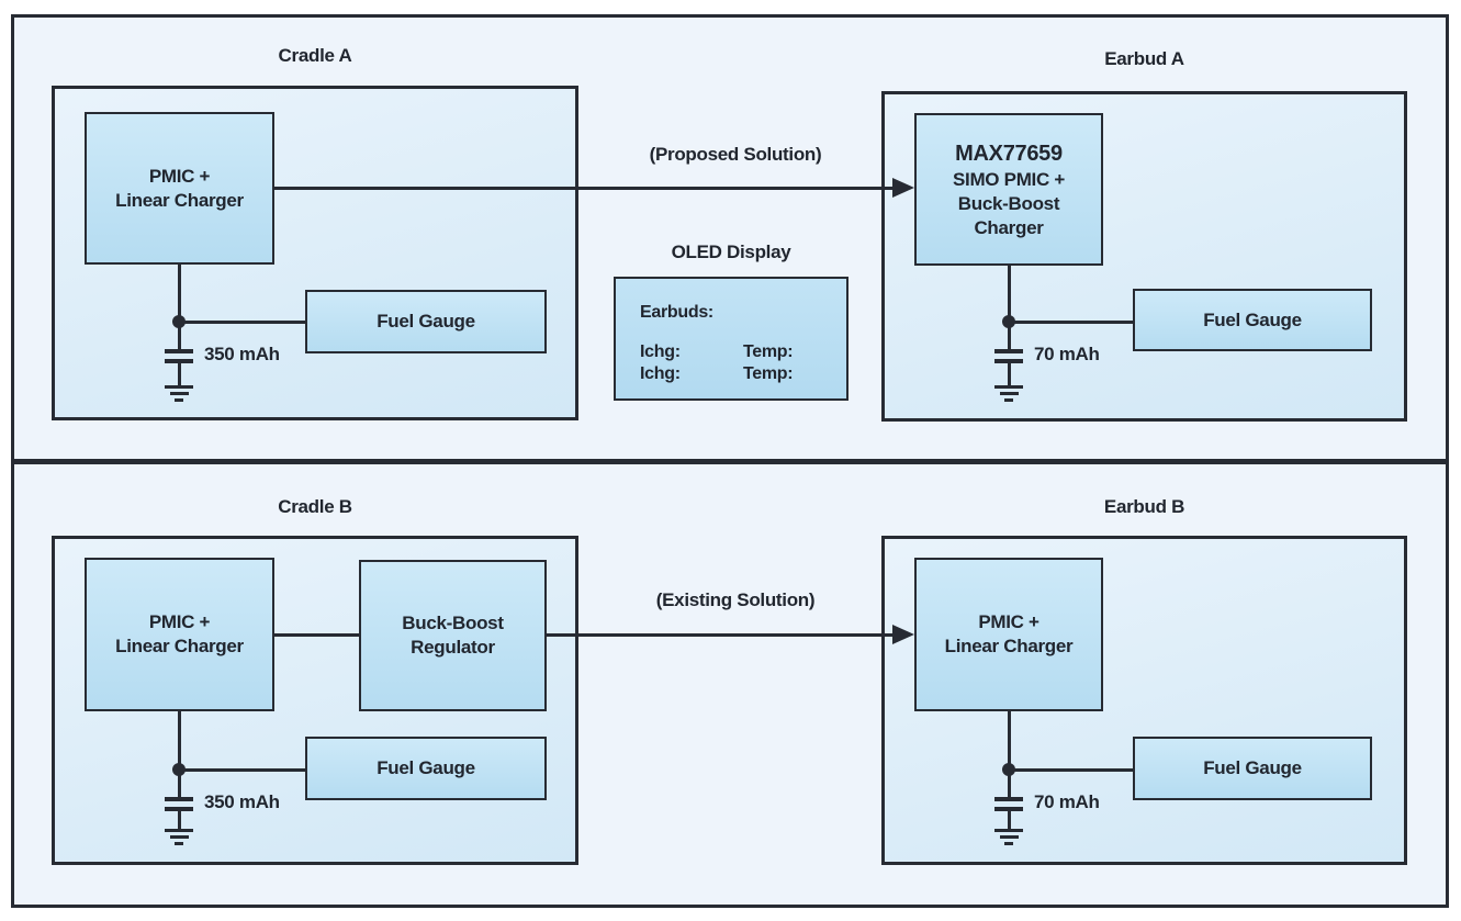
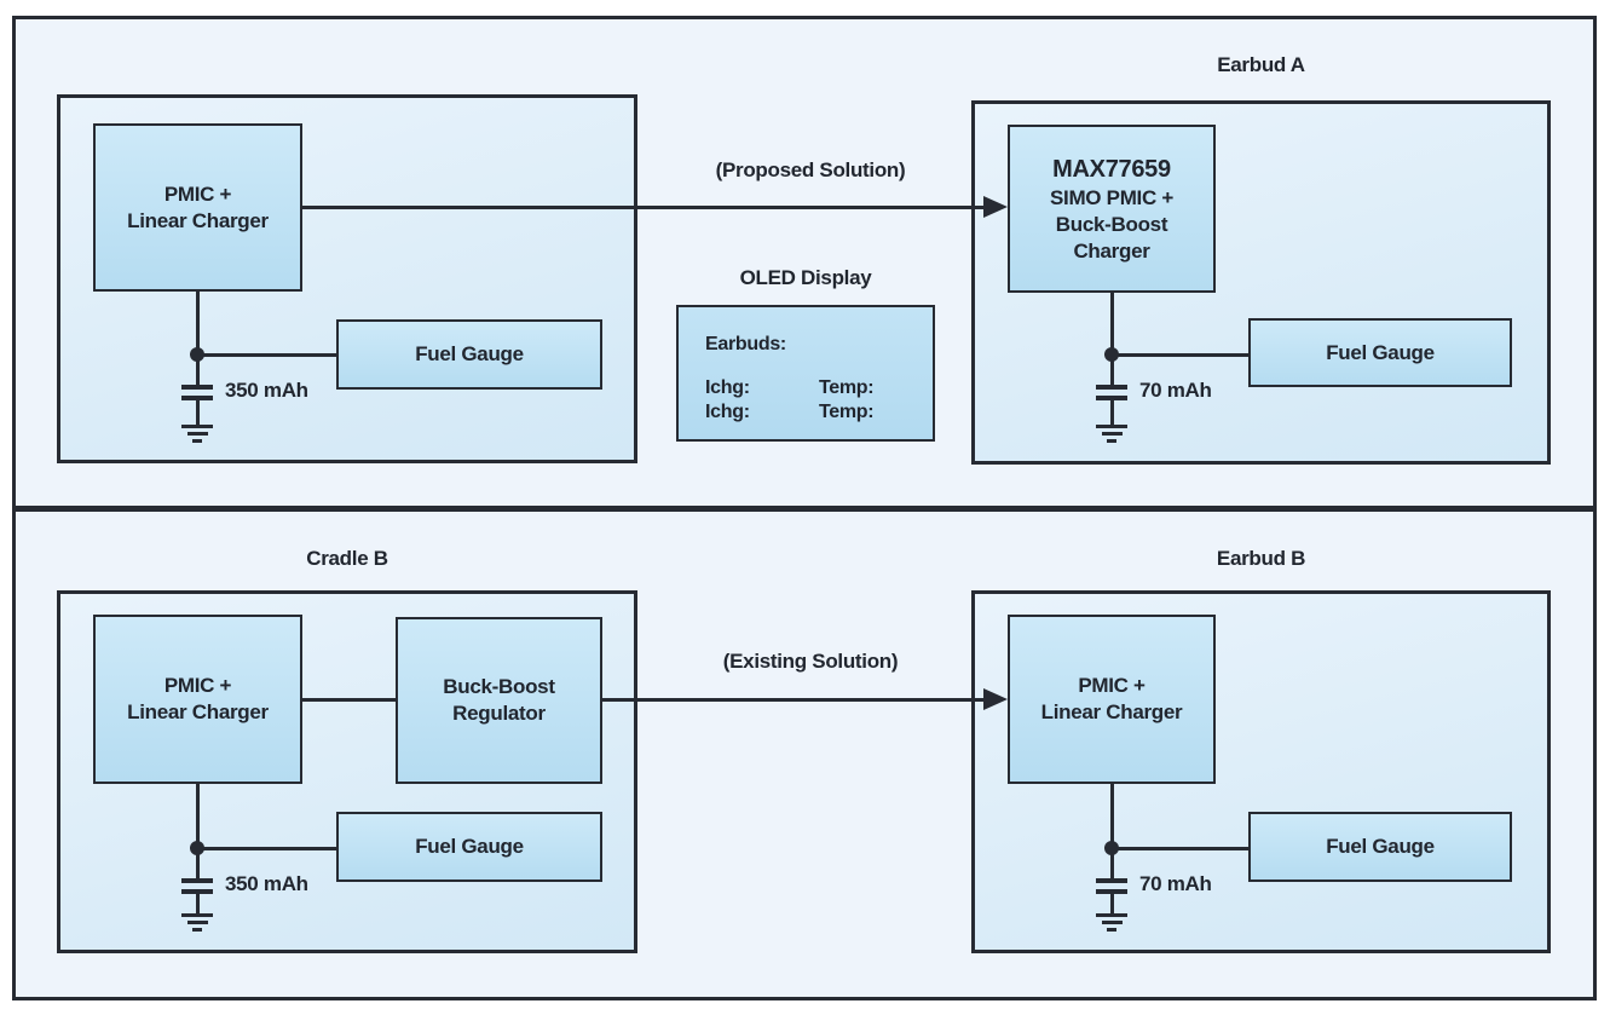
- Cradle A
  Earbud A
  (Proposed Solution)
  PMIC +
  Linear Charger
  Fuel Gauge
  350 mAh
  OLED Display
  Earbuds:
  Ichg:
  Temp:
  Ichg:
  Temp:
  MAX77659
  SIMO PMIC +
  Buck-Boost
  Charger
  Fuel Gauge
  70 mAh
  Cradle B
  Earbud B
  (Existing Solution)
  PMIC +
  Linear Charger
  Buck-Boost
  Regulator
  Fuel Gauge
  350 mAh
  PMIC +
  Linear Charger
  Fuel Gauge
  70 mAh
